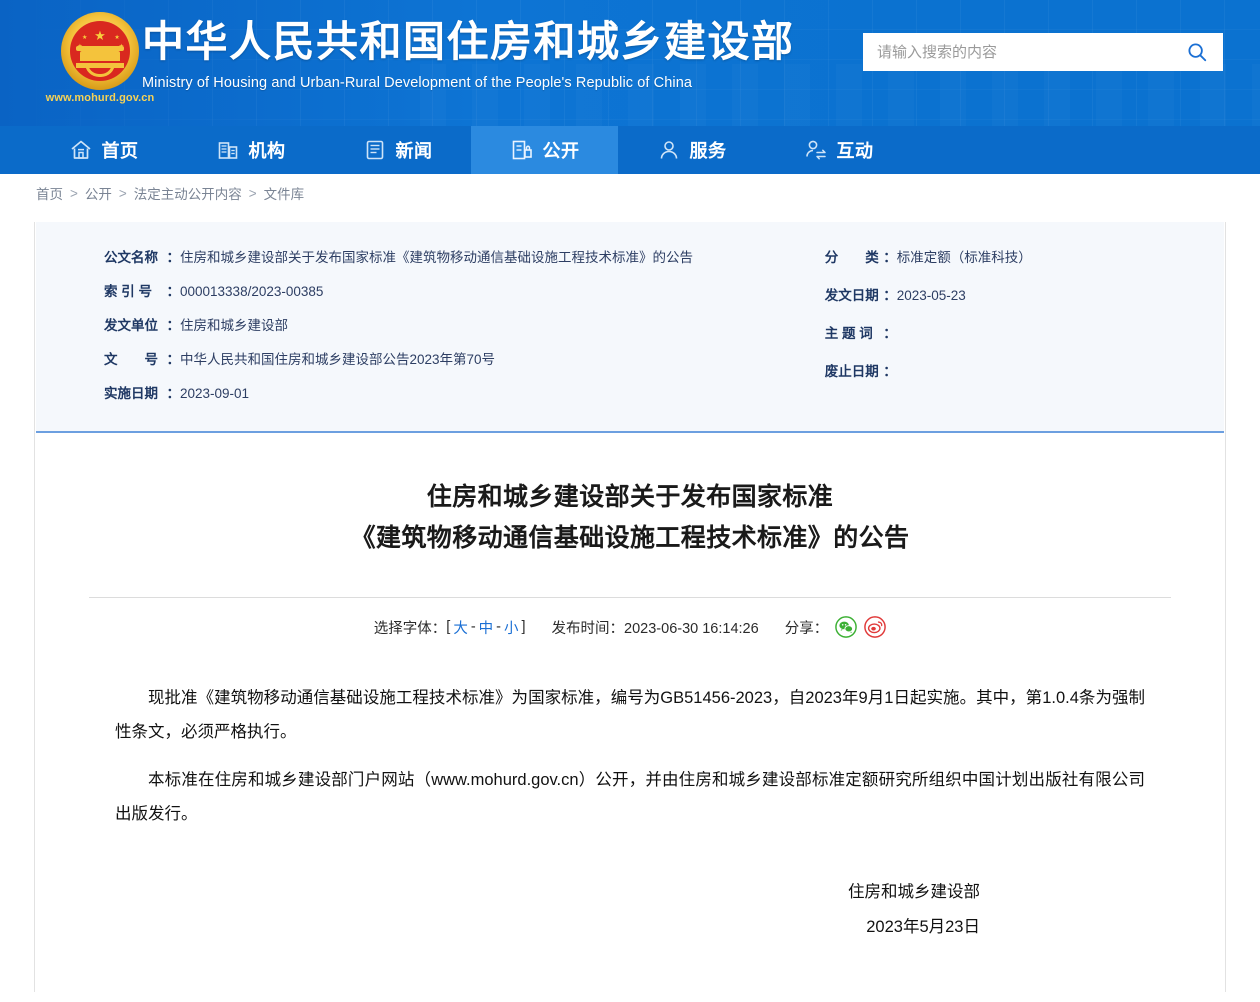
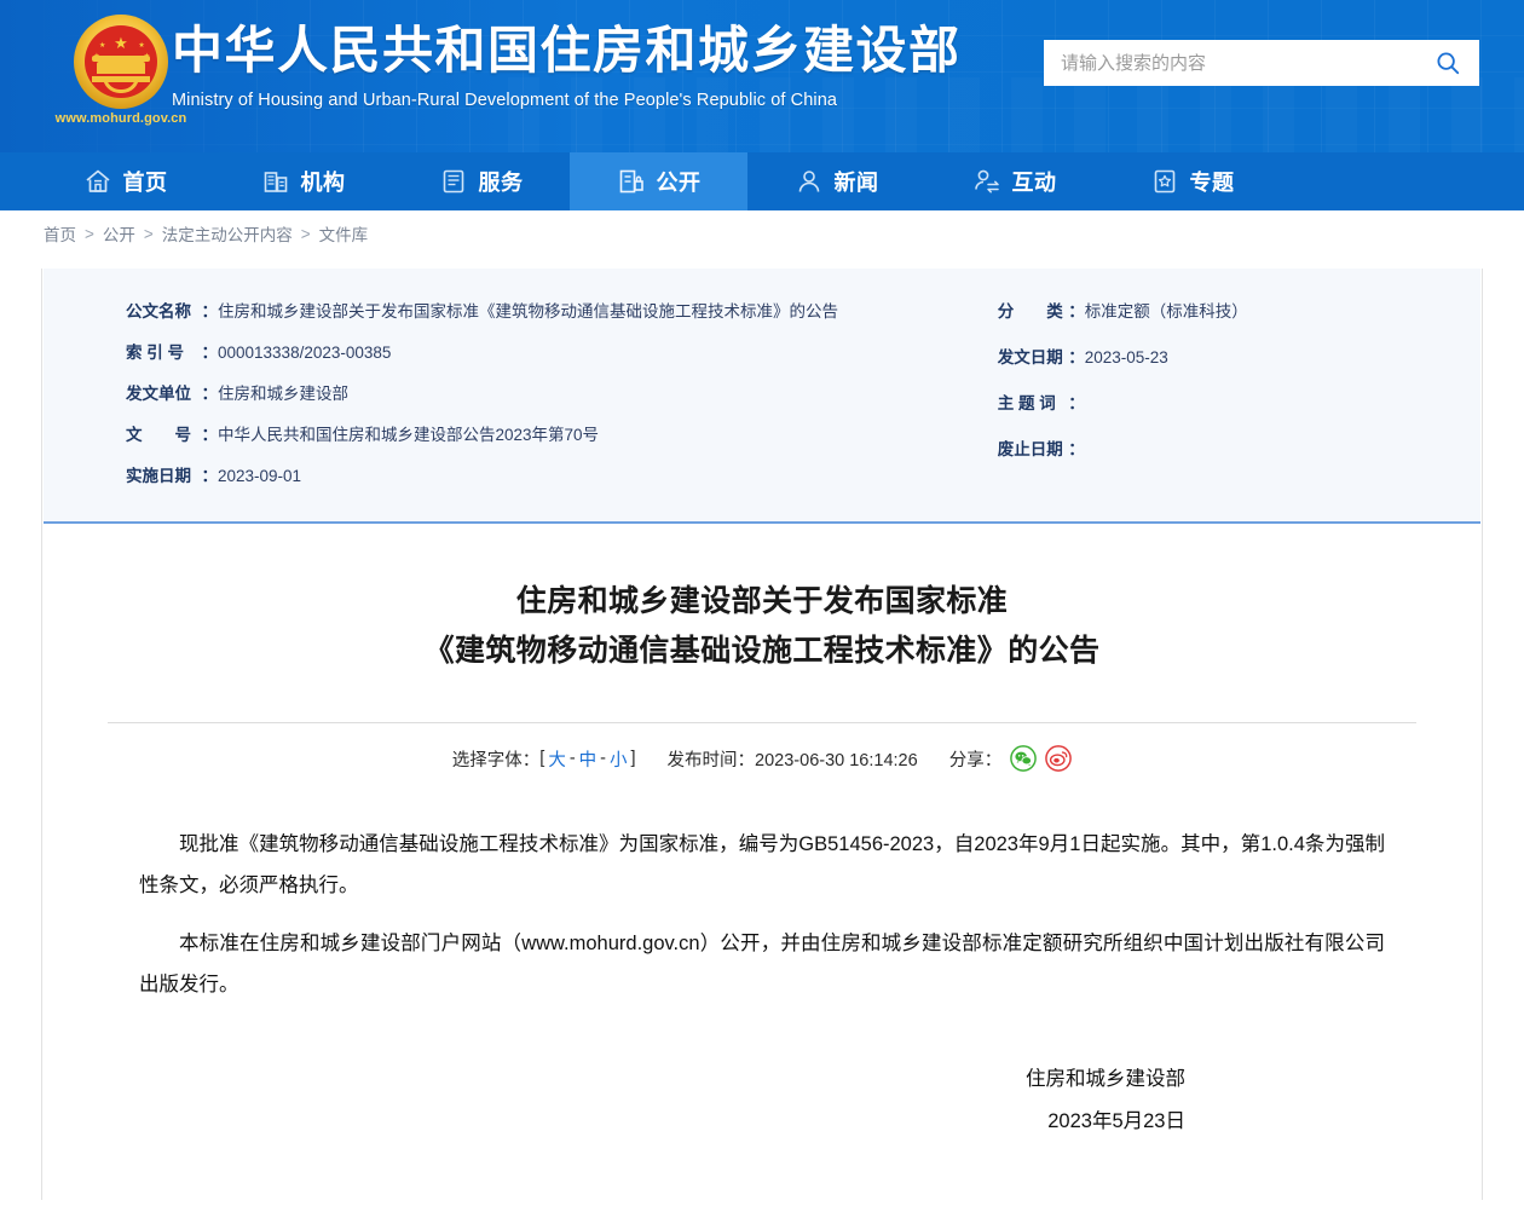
  www.mohurd.gov.cn
  中华人民共和国住房和城乡建设部
  Ministry of Housing and Urban-Rural Development of the People's Republic of China
  请输入搜索的内容
  首页
  机构
- 新闻
+ 服务
  公开
- 服务
+ 新闻
  互动
+ 专题
  首页
  >
  公开
  >
  法定主动公开内容
  >
  文件库
  公文名称
  住房和城乡建设部关于发布国家标准《建筑物移动通信基础设施工程技术标准》的公告
  索 引 号
  000013338/2023-00385
  发文单位
  住房和城乡建设部
  文 号
  中华人民共和国住房和城乡建设部公告2023年第70号
  实施日期
  2023-09-01
  分 类
  标准定额（标准科技）
  发文日期
  2023-05-23
  主 题 词
  废止日期
  住房和城乡建设部关于发布国家标准
  《建筑物移动通信基础设施工程技术标准》的公告
  选择字体：
  [
  大
  -
  中
  -
  小
  ]
  发布时间：2023-06-30 16:14:26
  分享：
  现批准《建筑物移动通信基础设施工程技术标准》为国家标准，编号为GB51456-2023，自2023年9月1日起实施。其中，第1.0.4条为强制性条文，必须严格执行。
  本标准在住房和城乡建设部门户网站（www.mohurd.gov.cn）公开，并由住房和城乡建设部标准定额研究所组织中国计划出版社有限公司出版发行。
  住房和城乡建设部
  2023年5月23日
